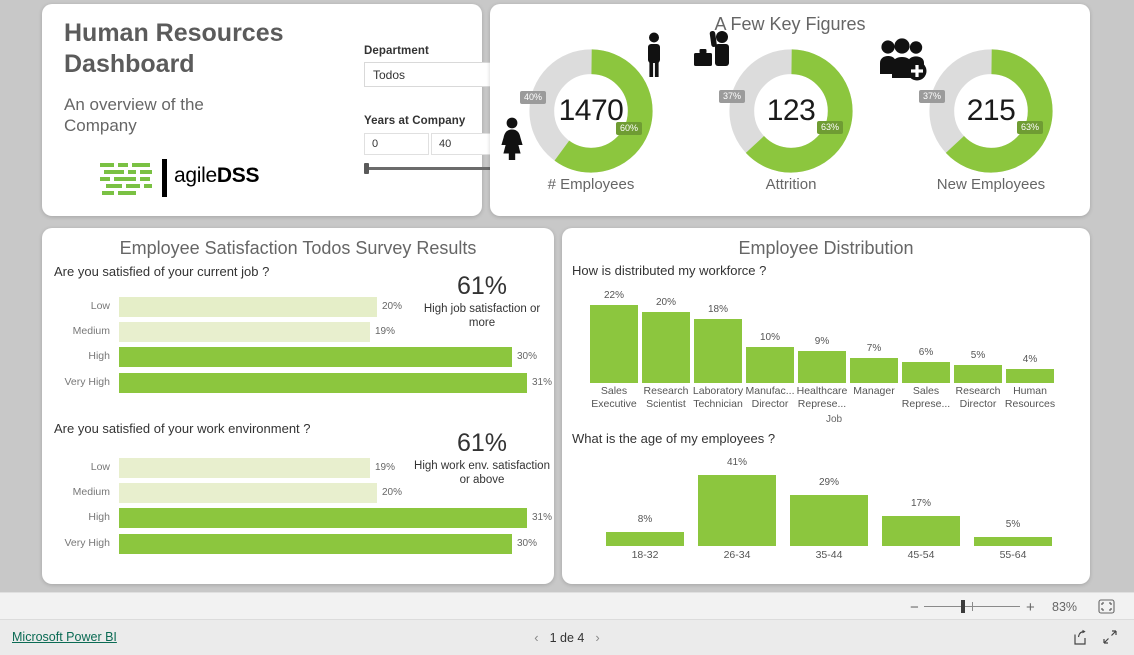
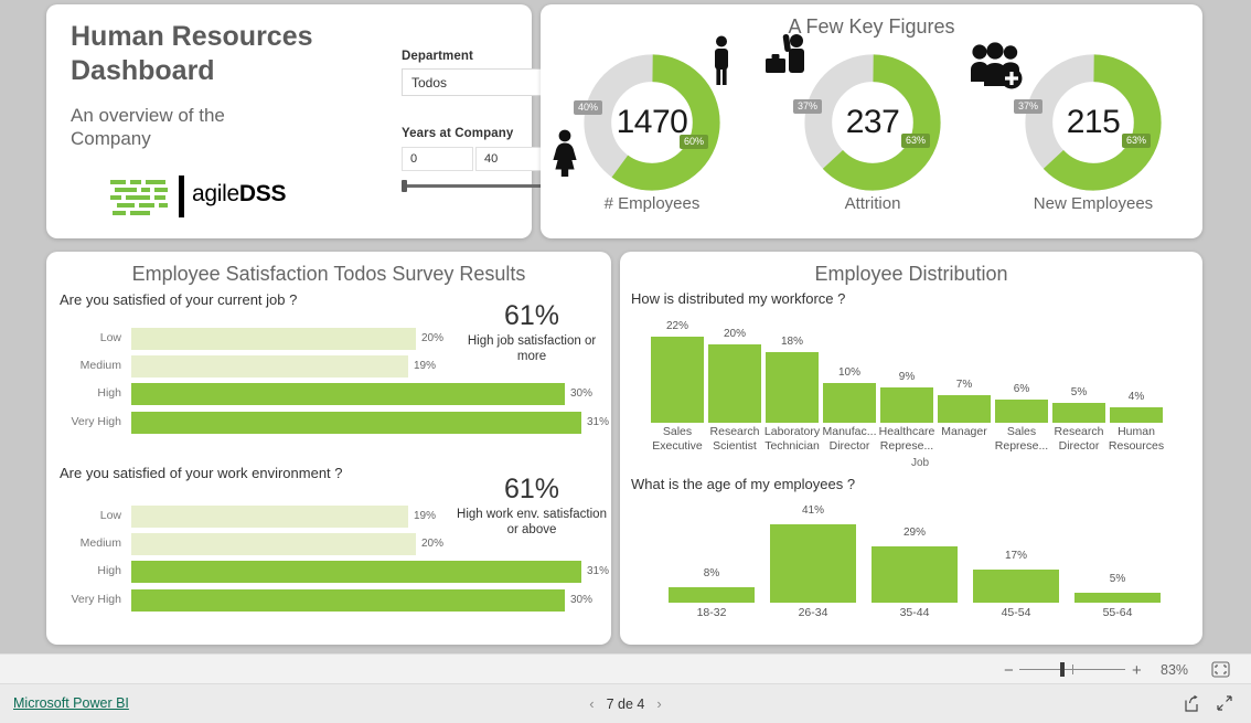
  Human Resources Dashboard
  An overview of the Company
  agileDSS
  Department
  Todos
  Years at Company
  0
  40
  A Few Key Figures
  1470
  40%
  60%
- 123
+ 237
  37%
  63%
  215
  37%
  63%
  # Employees
  Attrition
  New Employees
  Employee Satisfaction Todos Survey Results
  Are you satisfied of your current job ?
  61%
  High job satisfaction or more
  Low
  20%
  Medium
  19%
  High
  30%
  Very High
  31%
  Are you satisfied of your work environment ?
  61%
  High work env. satisfaction or above
  Low
  19%
  Medium
  20%
  High
  31%
  Very High
  30%
  Employee Distribution
  How is distributed my workforce ?
  22%
  20%
  18%
  10%
  9%
  7%
  6%
  5%
  4%
  Sales Executive
  Research Scientist
  Laboratory Technician
  Manufac... Director
  Healthcare Represe...
  Manager
  Sales Represe...
  Research Director
  Human Resources
  Job
  What is the age of my employees ?
  8%
  41%
  29%
  17%
  5%
  18-32
  26-34
  35-44
  45-54
  55-64
  −
  +
  83%
  Microsoft Power BI
- ‹ 1 de 4 ›
+ ‹ 7 de 4 ›
